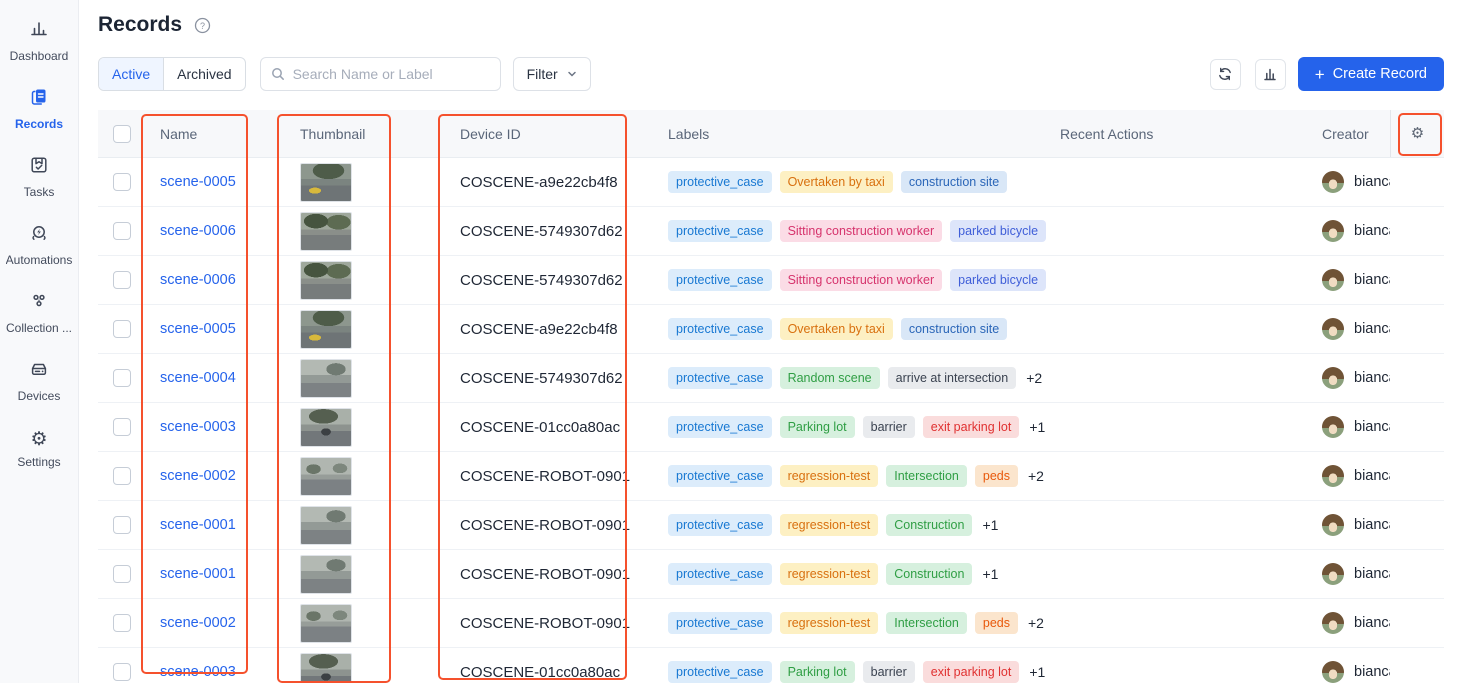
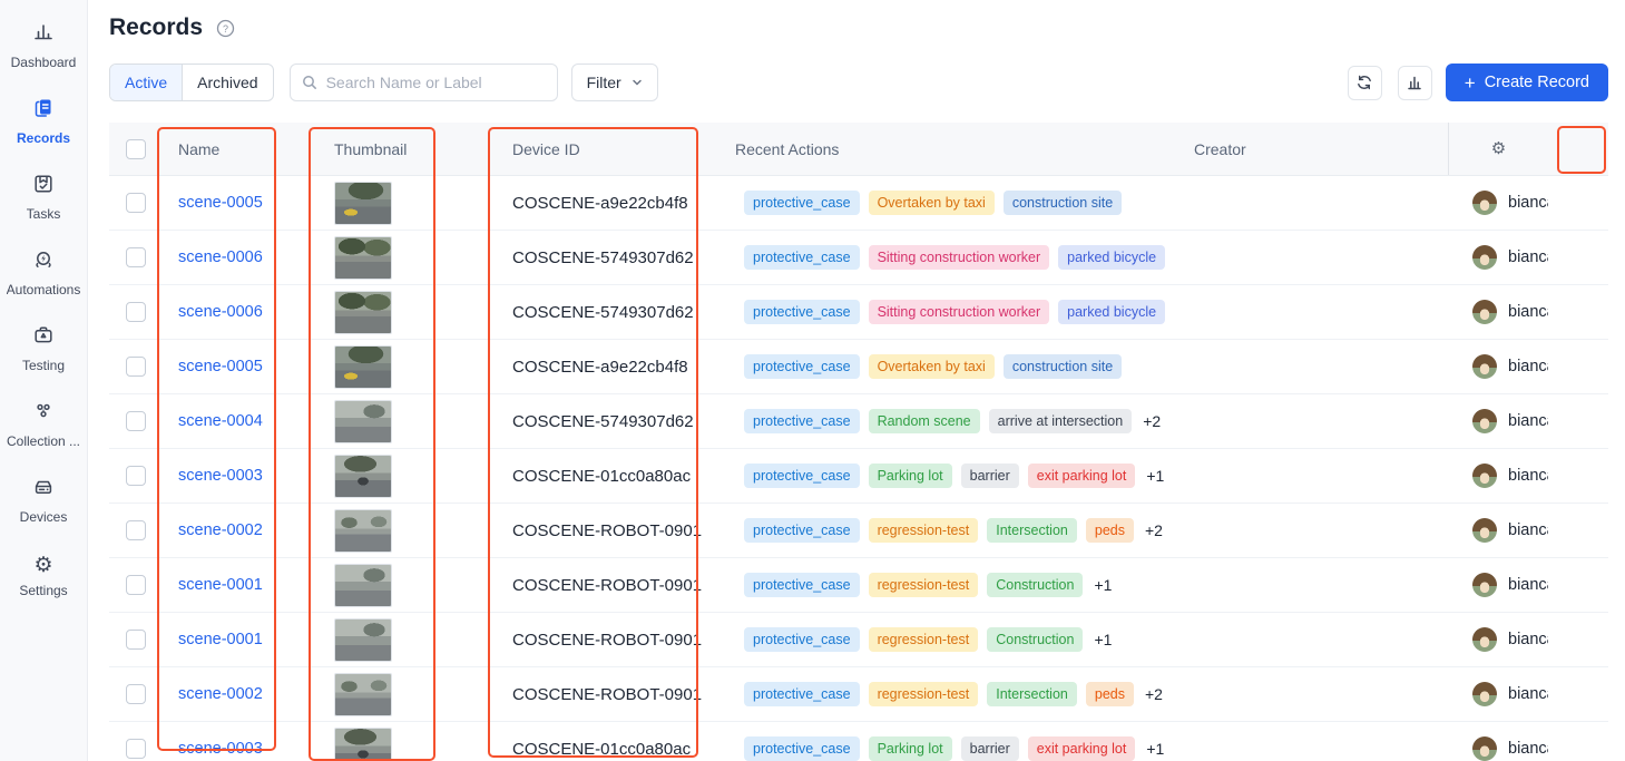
  Dashboard
  Records
  Tasks
  Automations
+ Testing
  Collection ...
  Devices
  ⚙
  Settings
  Records
  ?
  Active
  Archived
  Search Name or Label
  Filter
  +
  Create Record
  Name
  Thumbnail
  Device ID
- Labels
  Recent Actions
  Creator
  ⚙
  scene-0005
  COSCENE-a9e22cb4f8
  protective_case
  Overtaken by taxi
  construction site
  bianc
  scene-0006
  COSCENE-5749307d62
  protective_case
  Sitting construction worker
  parked bicycle
  bianc
  scene-0006
  COSCENE-5749307d62
  protective_case
  Sitting construction worker
  parked bicycle
  bianc
  scene-0005
  COSCENE-a9e22cb4f8
  protective_case
  Overtaken by taxi
  construction site
  bianc
  scene-0004
  COSCENE-5749307d62
  protective_case
  Random scene
  arrive at intersection
  +2
  bianc
  scene-0003
  COSCENE-01cc0a80ac
  protective_case
  Parking lot
  barrier
  exit parking lot
  +1
  bianc
  scene-0002
  COSCENE-ROBOT-0901
  protective_case
  regression-test
  Intersection
  peds
  +2
  bianc
  scene-0001
  COSCENE-ROBOT-0901
  protective_case
  regression-test
  Construction
  +1
  bianc
  scene-0001
  COSCENE-ROBOT-0901
  protective_case
  regression-test
  Construction
  +1
  bianc
  scene-0002
  COSCENE-ROBOT-0901
  protective_case
  regression-test
  Intersection
  peds
  +2
  bianc
  scene-0003
  COSCENE-01cc0a80ac
  protective_case
  Parking lot
  barrier
  exit parking lot
  +1
  bianc
